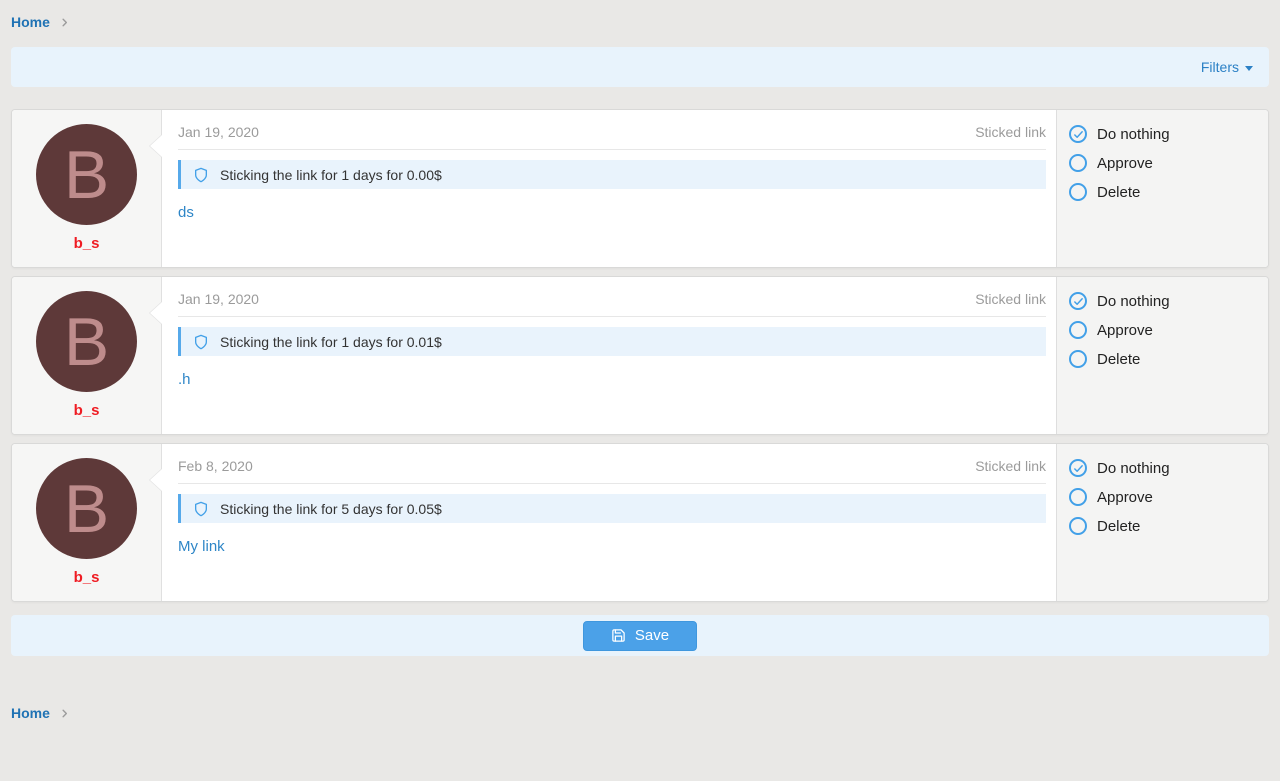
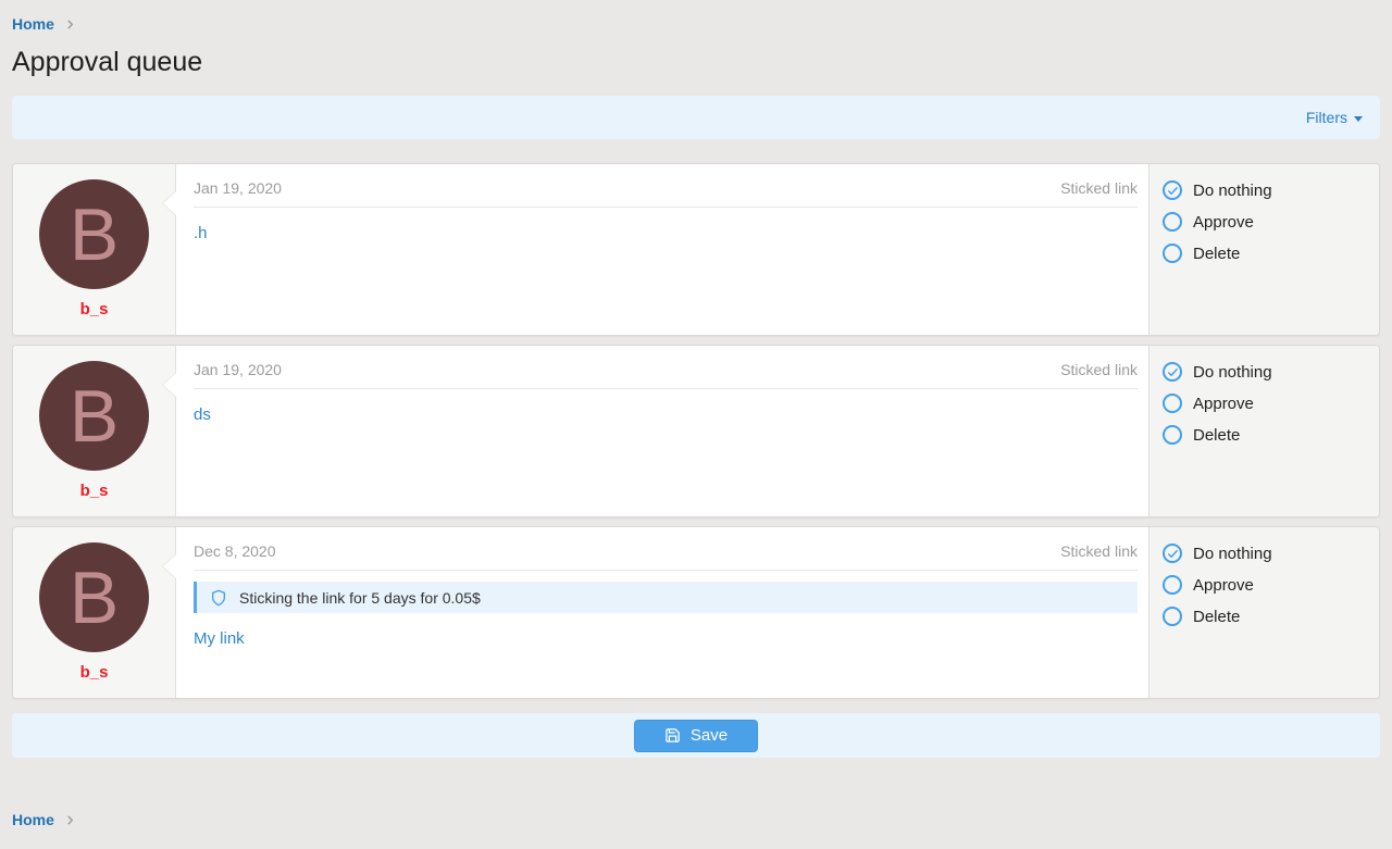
  Home
+ Approval queue
  Filters
  B
  b_s
  Jan 19, 2020
  Sticked link
- Sticking the link for 1 days for 0.00$
- ds
+ .h
  Do nothing
  Approve
  Delete
  B
  b_s
  Jan 19, 2020
  Sticked link
- Sticking the link for 1 days for 0.01$
- .h
+ ds
  Do nothing
  Approve
  Delete
  B
  b_s
- Feb 8, 2020
+ Dec 8, 2020
  Sticked link
  Sticking the link for 5 days for 0.05$
  My link
  Do nothing
  Approve
  Delete
  Save
  Home
